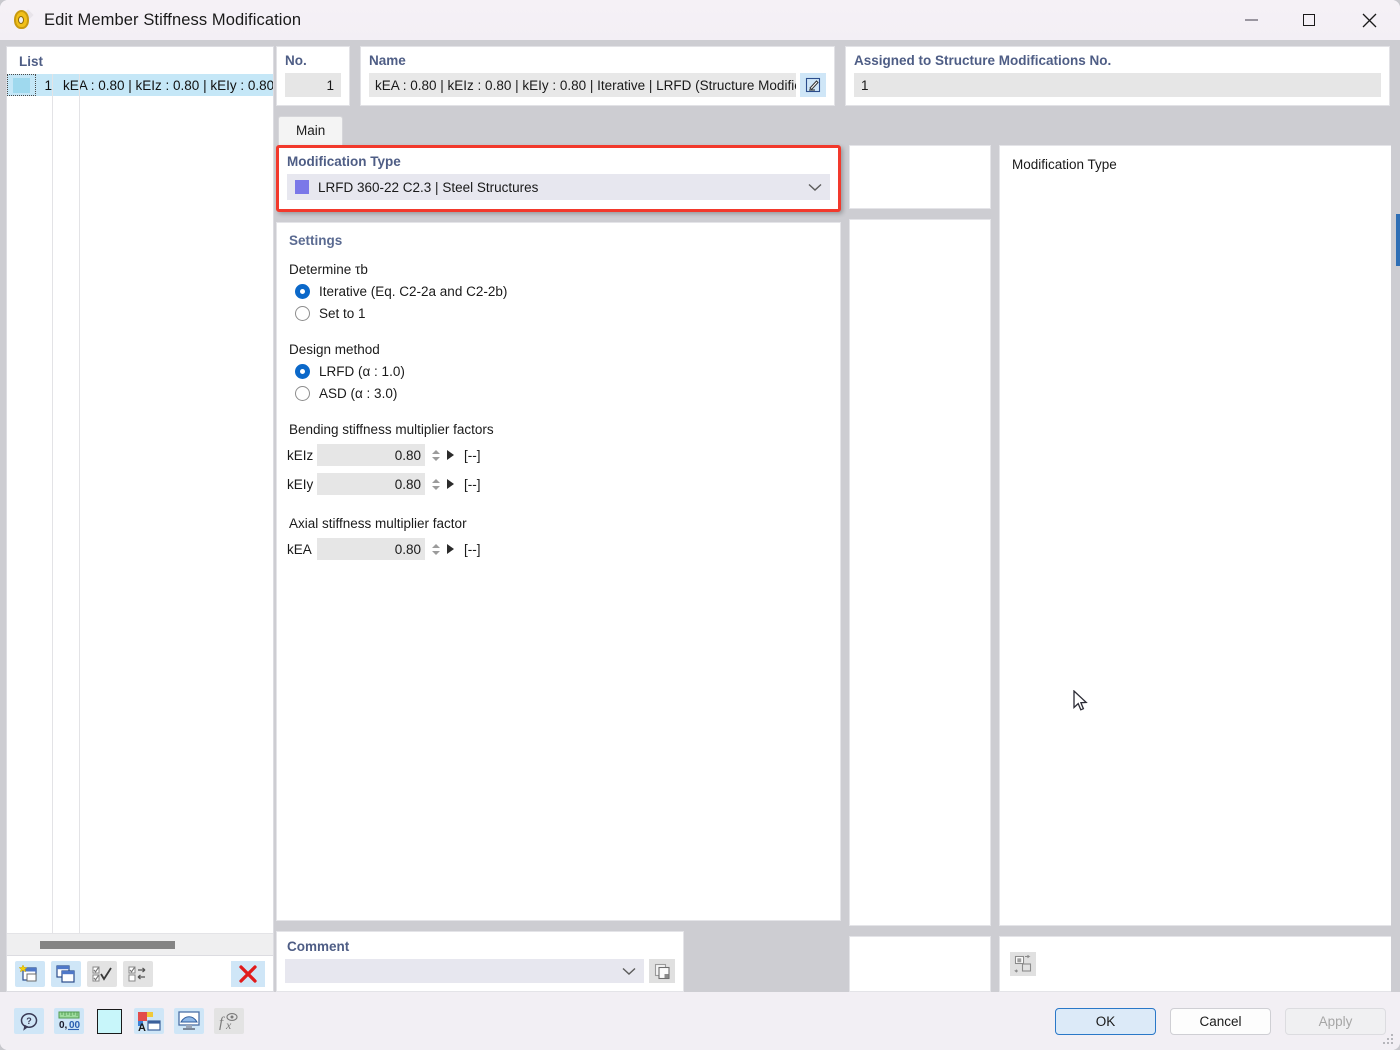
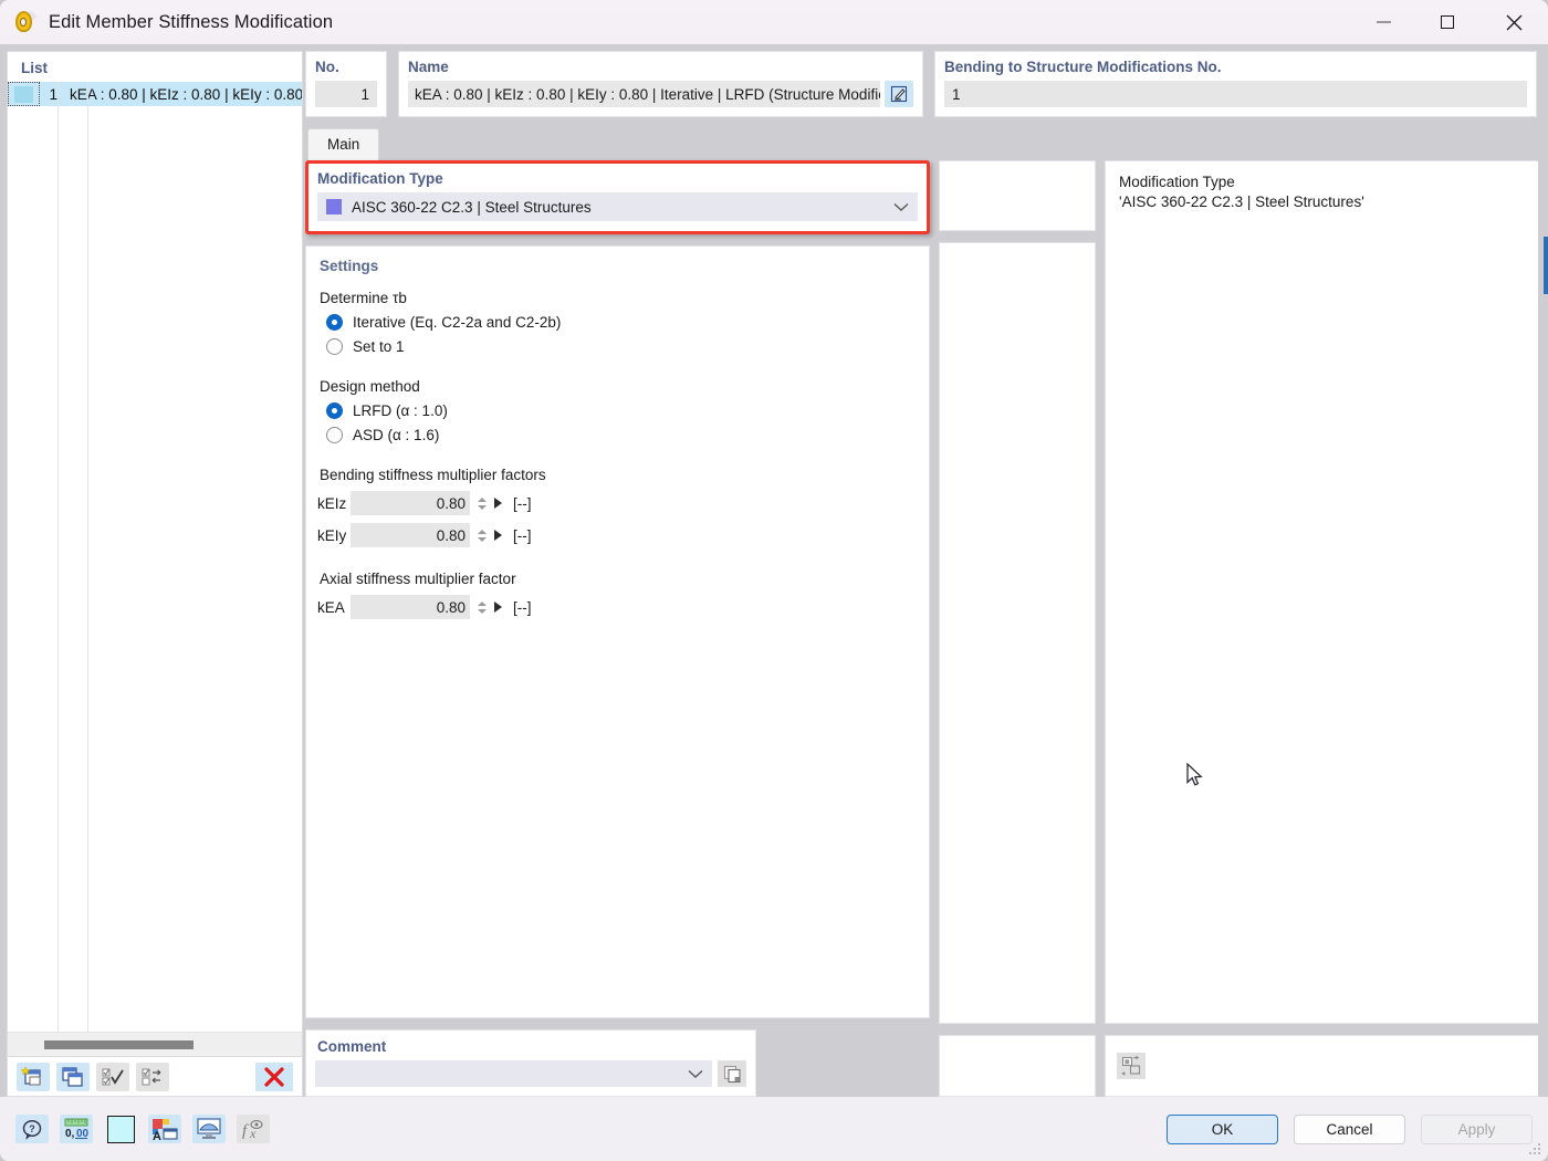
  Edit Member Stiffness Modification
  List
  1
  kEA : 0.80 | kEIz : 0.80 | kEIy : 0.80
  No.
  1
  Name
  kEA : 0.80 | kEIz : 0.80 | kEIy : 0.80 | Iterative | LRFD (Structure Modifi
- Assigned to Structure Modifications No.
+ Bending to Structure Modifications No.
  1
  Main
  Modification Type
- LRFD 360-22 C2.3 | Steel Structures
+ AISC 360-22 C2.3 | Steel Structures
  Settings
  Determine τb
  Iterative (Eq. C2-2a and C2-2b)
  Set to 1
  Design method
  LRFD (α : 1.0)
- ASD (α : 3.0)
+ ASD (α : 1.6)
  Bending stiffness multiplier factors
  kEIz
  0.80
  [--]
  kEIy
  0.80
  [--]
  Axial stiffness multiplier factor
  kEA
  0.80
  [--]
  Comment
  Modification Type
+ 'AISC 360-22 C2.3 | Steel Structures'
  ?
  0,
  00
  A
  f
  x
  OK
  Cancel
  Apply
